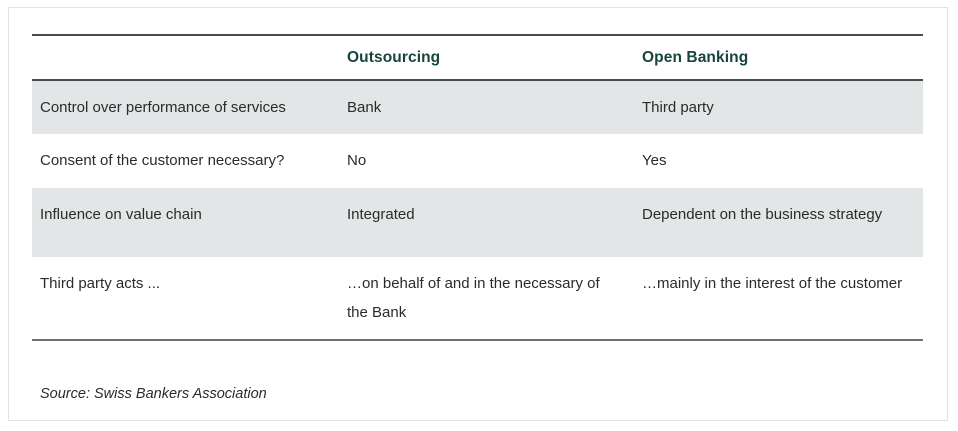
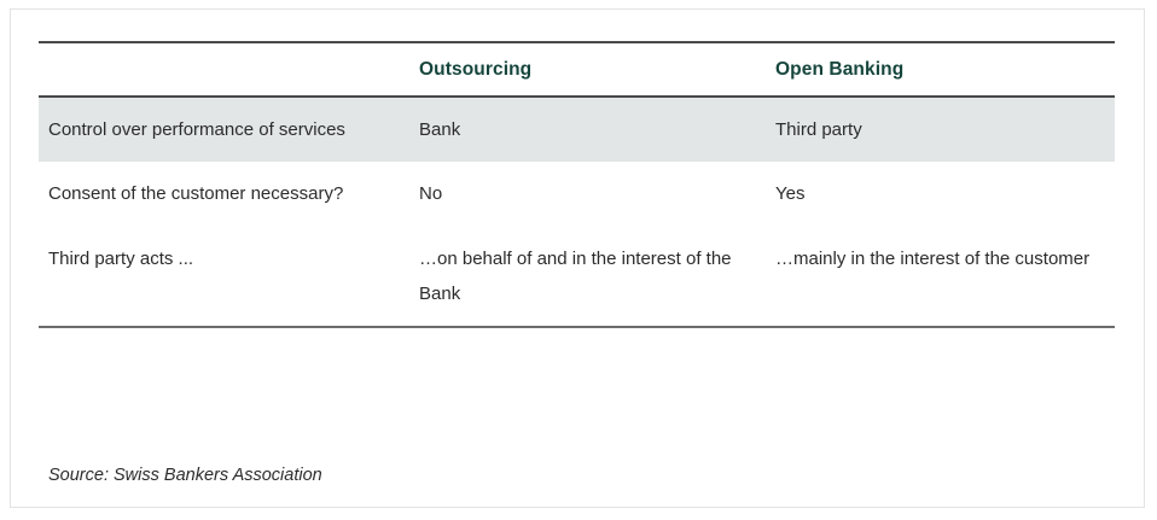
  	Outsourcing	Open Banking
  Control over performance of services	Bank	Third party
  Consent of the customer necessary?	No	Yes
- Influence on value chain	Integrated	Dependent on the business strategy
- Third party acts ...	…on behalf of and in the necessary of the Bank	…mainly in the interest of the customer
+ Third party acts ...	…on behalf of and in the interest of the Bank	…mainly in the interest of the customer
  Source: Swiss Bankers Association
